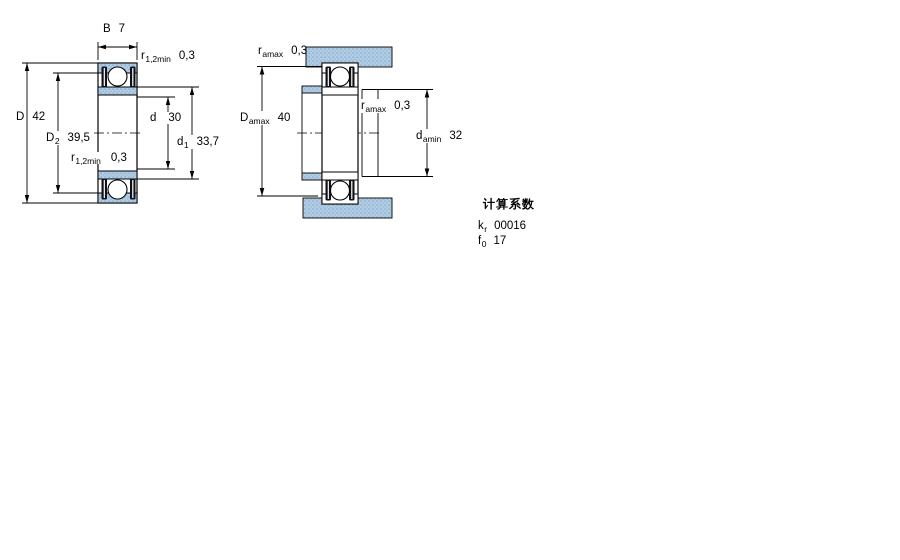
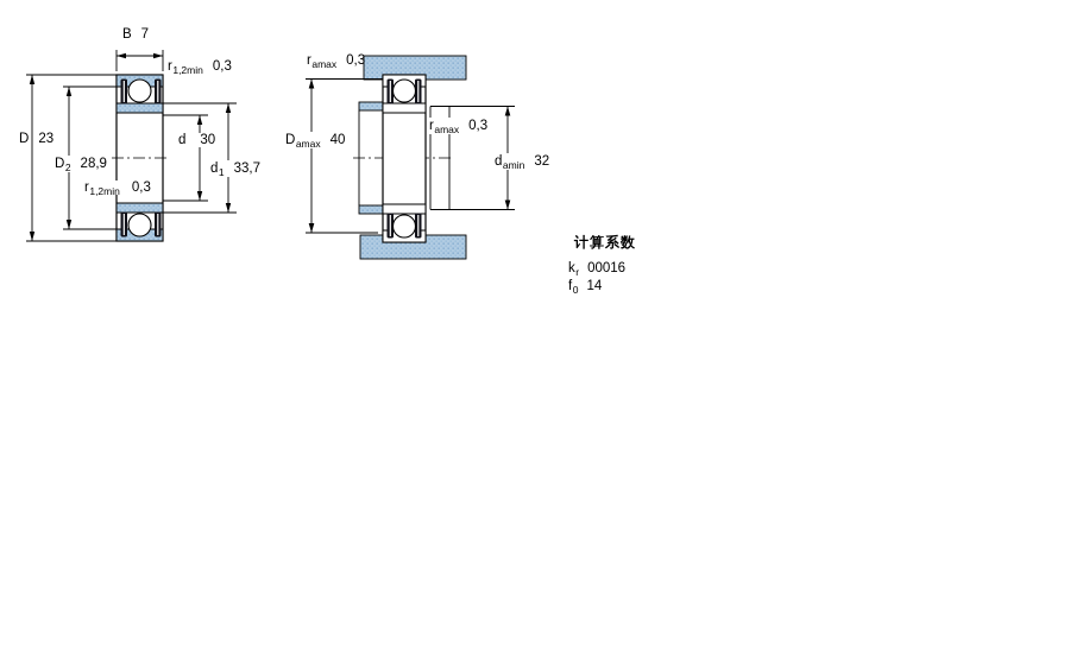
  B 7
  r1,2min 0,3
- D 42
+ D 23
- D2 39,5
+ D2 28,9
  d 30
  d1 33,7
  r1,2min 0,3
  ramax 0,3
  Damax 40
  ramax 0,3
  damin 32
  计算系数
  kr 00016
- f0 17
+ f0 14
